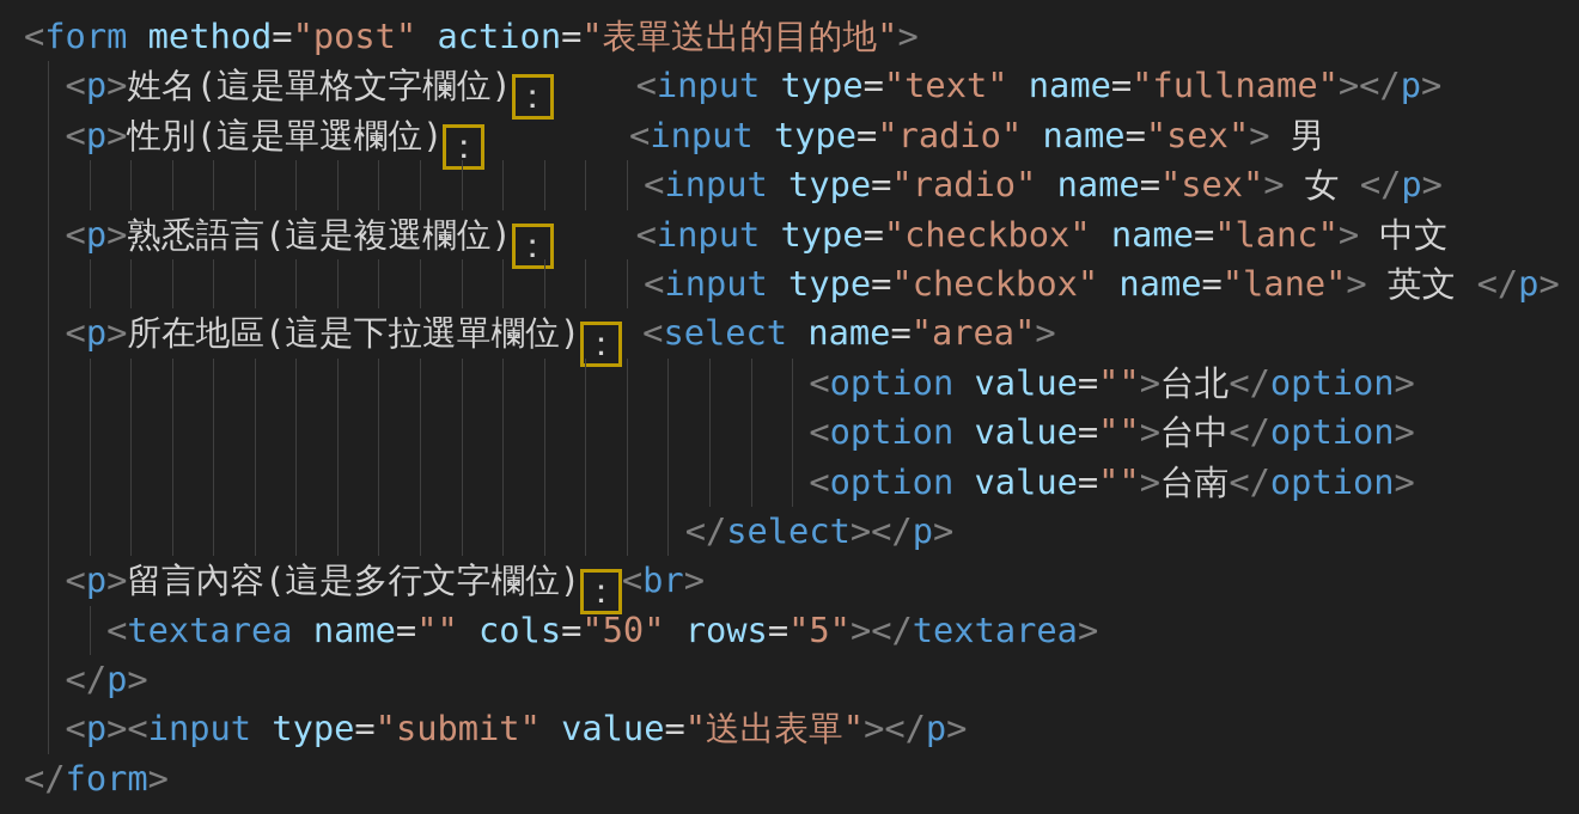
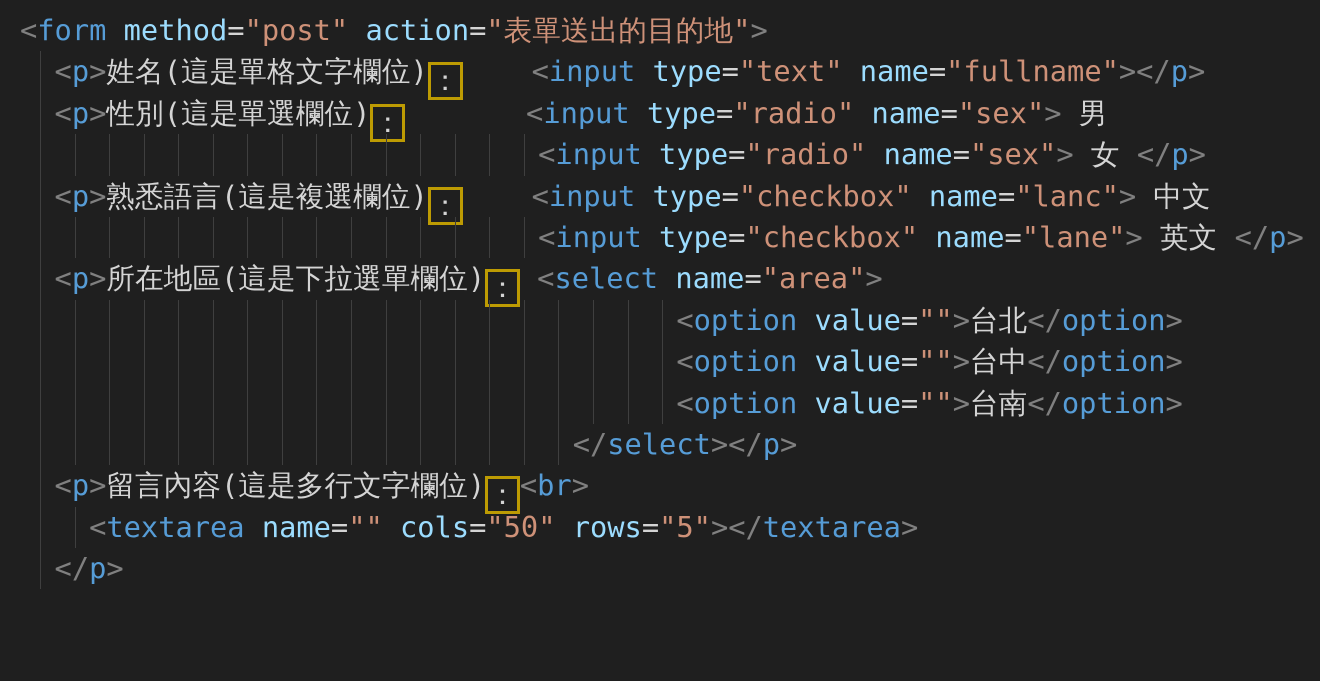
  <form method="post" action="表單送出的目的地">
  <p>姓名(這是單格文字欄位)： <input type="text" name="fullname"></p>
  <p>性別(這是單選欄位)： <input type="radio" name="sex"> 男
  <input type="radio" name="sex"> 女 </p>
  <p>熟悉語言(這是複選欄位)： <input type="checkbox" name="lanc"> 中文
  <input type="checkbox" name="lane"> 英文 </p>
  <p>所在地區(這是下拉選單欄位)： <select name="area">
  <option value="">台北</option>
  <option value="">台中</option>
  <option value="">台南</option>
  </select></p>
  <p>留言內容(這是多行文字欄位)：<br>
  <textarea name="" cols="50" rows="5"></textarea>
  </p>
- <p><input type="submit" value="送出表單"></p>
- </form>
